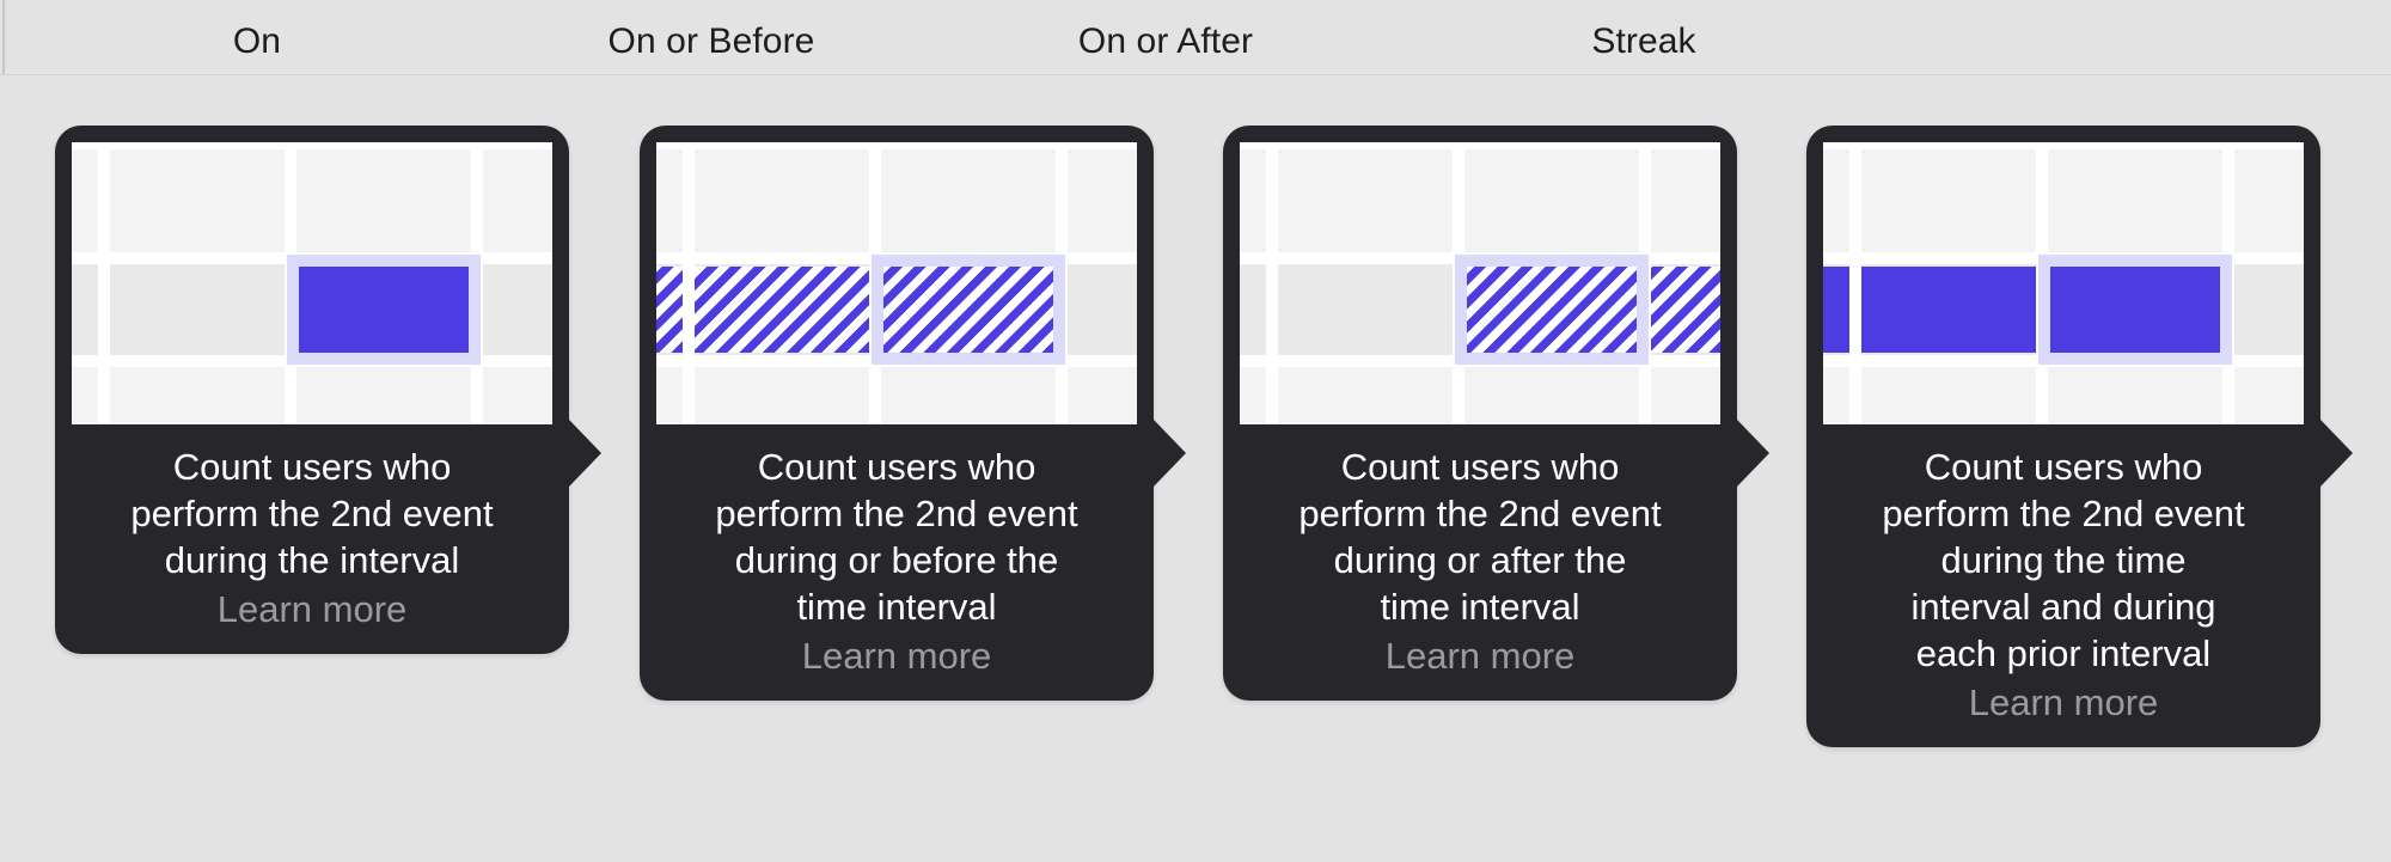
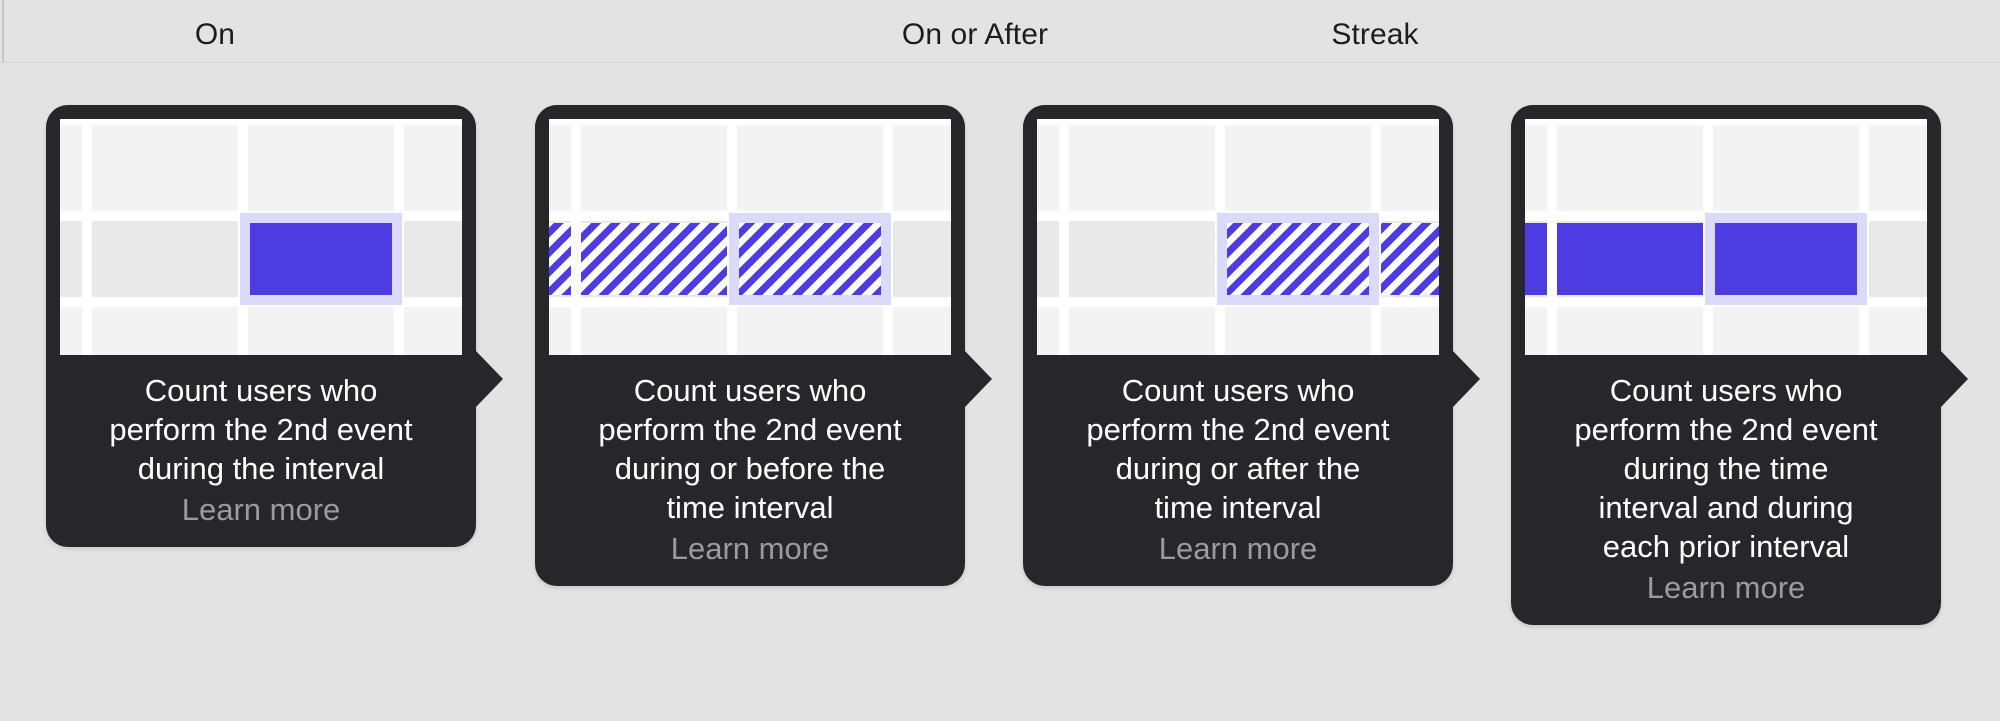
  On
- On or Before
  On or After
  Streak
  Count users who
  perform the 2nd event
  during the interval
  Learn more
  Count users who
  perform the 2nd event
  during or before the
  time interval
  Learn more
  Count users who
  perform the 2nd event
  during or after the
  time interval
  Learn more
  Count users who
  perform the 2nd event
  during the time
  interval and during
  each prior interval
  Learn more
